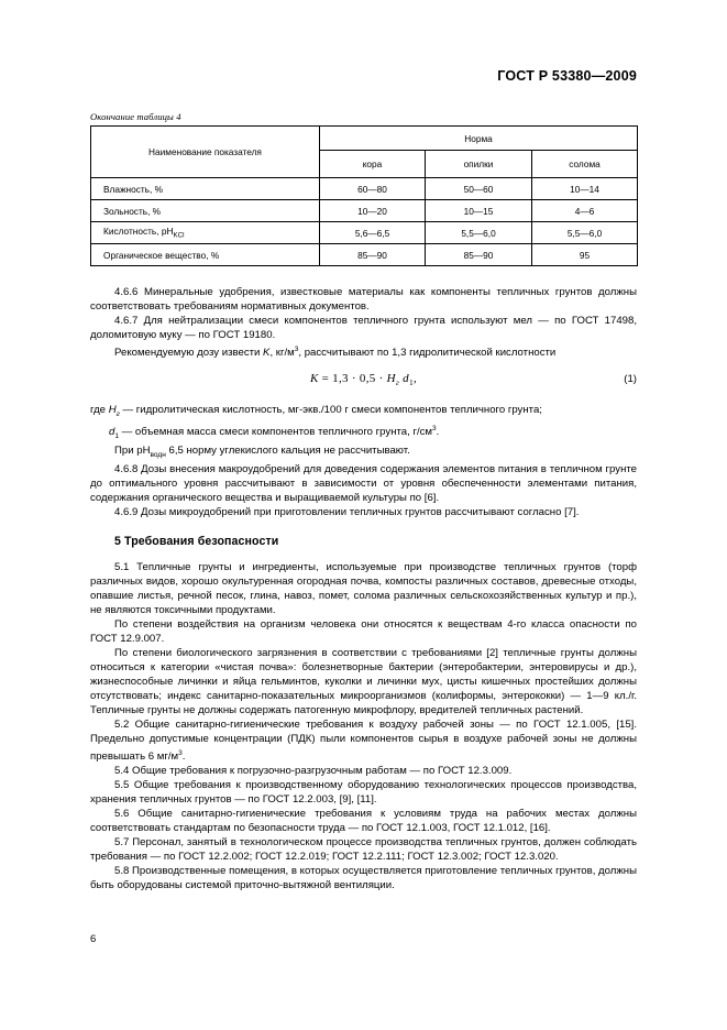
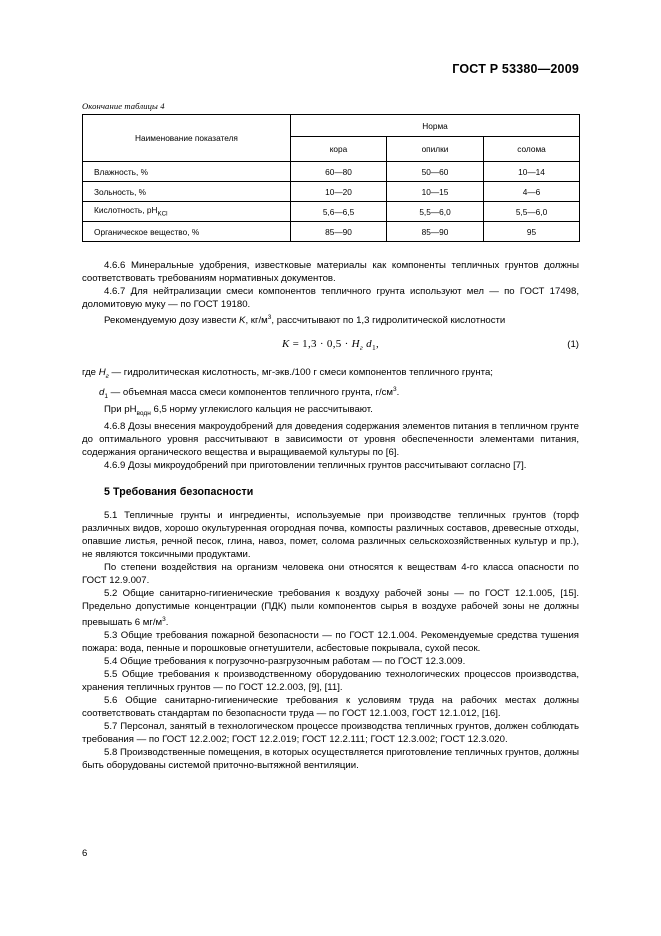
  ГОСТ Р 53380—2009
  Окончание таблицы 4
  Наименование показателя	Норма
  кора	опилки	солома
  Влажность, %	60—80	50—60	10—14
  Зольность, %	10—20	10—15	4—6
  Кислотность, рН	5,6—6,5	5,5—6,0	5,5—6,0
  Органическое вещество, %	85—90	85—90	95
  4.6.6 Минеральные удобрения, известковые материалы как компоненты тепличных грунтов должны соответствовать требованиям нормативных документов.
  4.6.7 Для нейтрализации смеси компонентов тепличного грунта используют мел — по ГОСТ 17498, доломитовую муку — по ГОСТ 19180.
  Рекомендуемую дозу извести K, кг/м , рассчитывают по 1,3 гидролитической кислотности
  K = 1,3 · 0,5 · Hг d1,
  (1)
  где H — гидролитическая кислотность, мг-экв./100 г смеси компонентов тепличного грунта;
  d — объемная масса смеси компонентов тепличного грунта, г/см .
  При рН 6,5 норму углекислого кальция не рассчитывают.
  4.6.8 Дозы внесения макроудобрений для доведения содержания элементов питания в тепличном грунте до оптимального уровня рассчитывают в зависимости от уровня обеспеченности элементами питания, содержания органического вещества и выращиваемой культуры по [6].
  4.6.9 Дозы микроудобрений при приготовлении тепличных грунтов рассчитывают согласно [7].
  5 Требования безопасности
  5.1 Тепличные грунты и ингредиенты, используемые при производстве тепличных грунтов (торф различных видов, хорошо окультуренная огородная почва, компосты различных составов, древесные отходы, опавшие листья, речной песок, глина, навоз, помет, солома различных сельскохозяйственных культур и пр.), не являются токсичными продуктами.
  По степени воздействия на организм человека они относятся к веществам 4-го класса опасности по ГОСТ 12.9.007.
- По степени биологического загрязнения в соответствии с требованиями [2] тепличные грунты должны относиться к категории «чистая почва»: болезнетворные бактерии (энтеробактерии, энтеровирусы и др.), жизнеспособные личинки и яйца гельминтов, куколки и личинки мух, цисты кишечных простейших должны отсутствовать; индекс санитарно-показательных микроорганизмов (колиформы, энтерококки) — 1—9 кл./г. Тепличные грунты не должны содержать патогенную микрофлору, вредителей тепличных растений.
  5.2 Общие санитарно-гигиенические требования к воздуху рабочей зоны — по ГОСТ 12.1.005, [15]. Предельно допустимые концентрации (ПДК) пыли компонентов сырья в воздухе рабочей зоны не должны превышать 6 мг/м .
+ 5.3 Общие требования пожарной безопасности — по ГОСТ 12.1.004. Рекомендуемые средства тушения пожара: вода, пенные и порошковые огнетушители, асбестовые покрывала, сухой песок.
  5.4 Общие требования к погрузочно-разгрузочным работам — по ГОСТ 12.3.009.
  5.5 Общие требования к производственному оборудованию технологических процессов производства, хранения тепличных грунтов — по ГОСТ 12.2.003, [9], [11].
  5.6 Общие санитарно-гигиенические требования к условиям труда на рабочих местах должны соответствовать стандартам по безопасности труда — по ГОСТ 12.1.003, ГОСТ 12.1.012, [16].
  5.7 Персонал, занятый в технологическом процессе производства тепличных грунтов, должен соблюдать требования — по ГОСТ 12.2.002; ГОСТ 12.2.019; ГОСТ 12.2.111; ГОСТ 12.3.002; ГОСТ 12.3.020.
  5.8 Производственные помещения, в которых осуществляется приготовление тепличных грунтов, должны быть оборудованы системой приточно-вытяжной вентиляции.
  6
